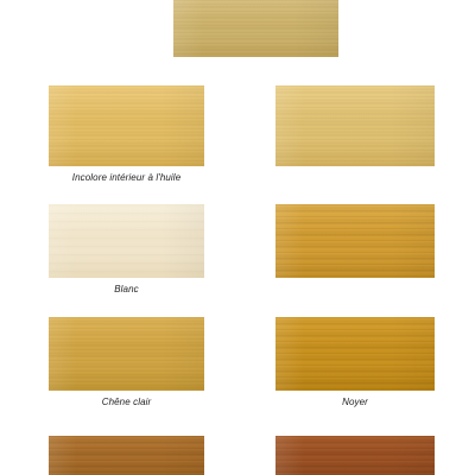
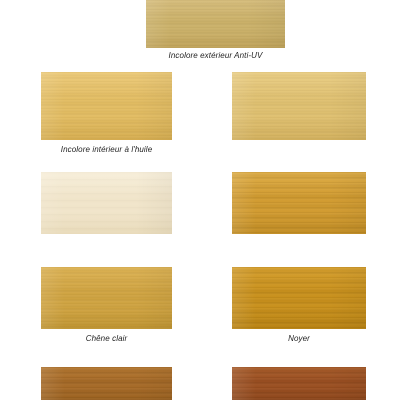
+ Incolore extérieur Anti-UV
  Incolore intérieur à l'huile
- Blanc
  Chêne clair
  Noyer
